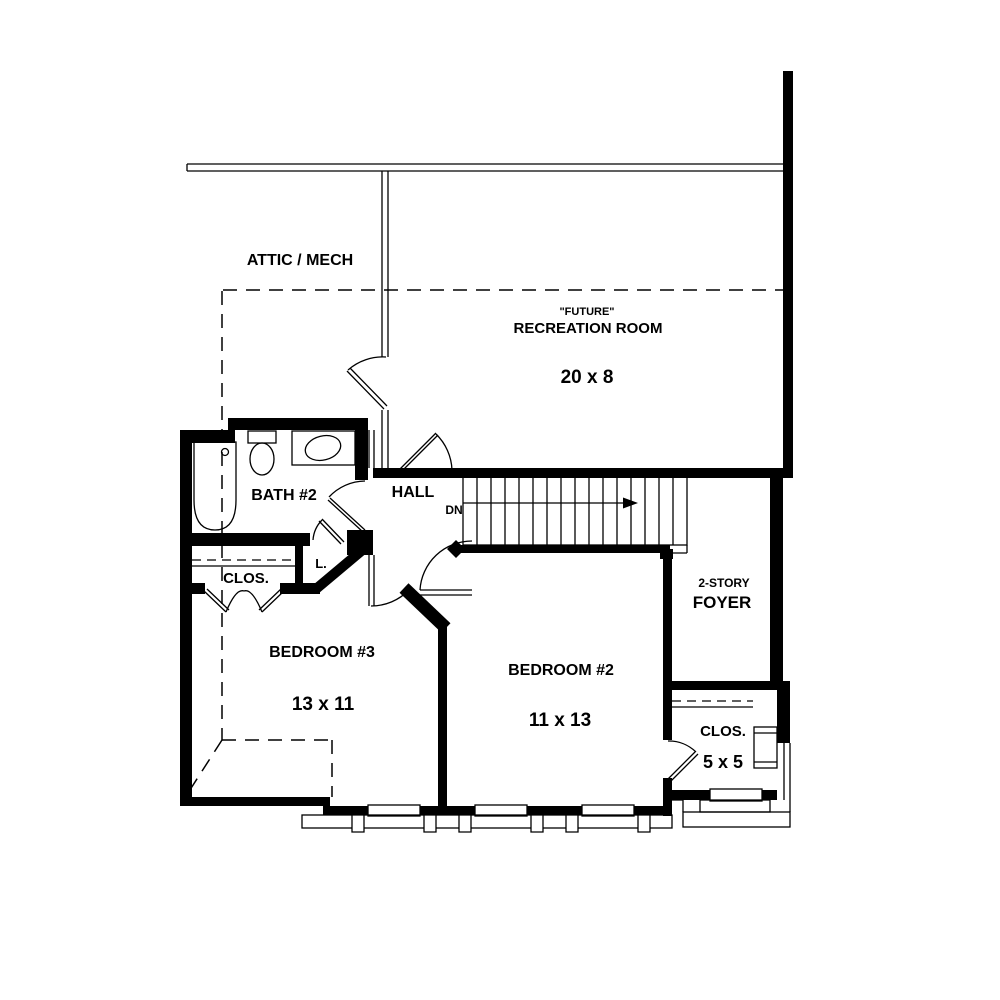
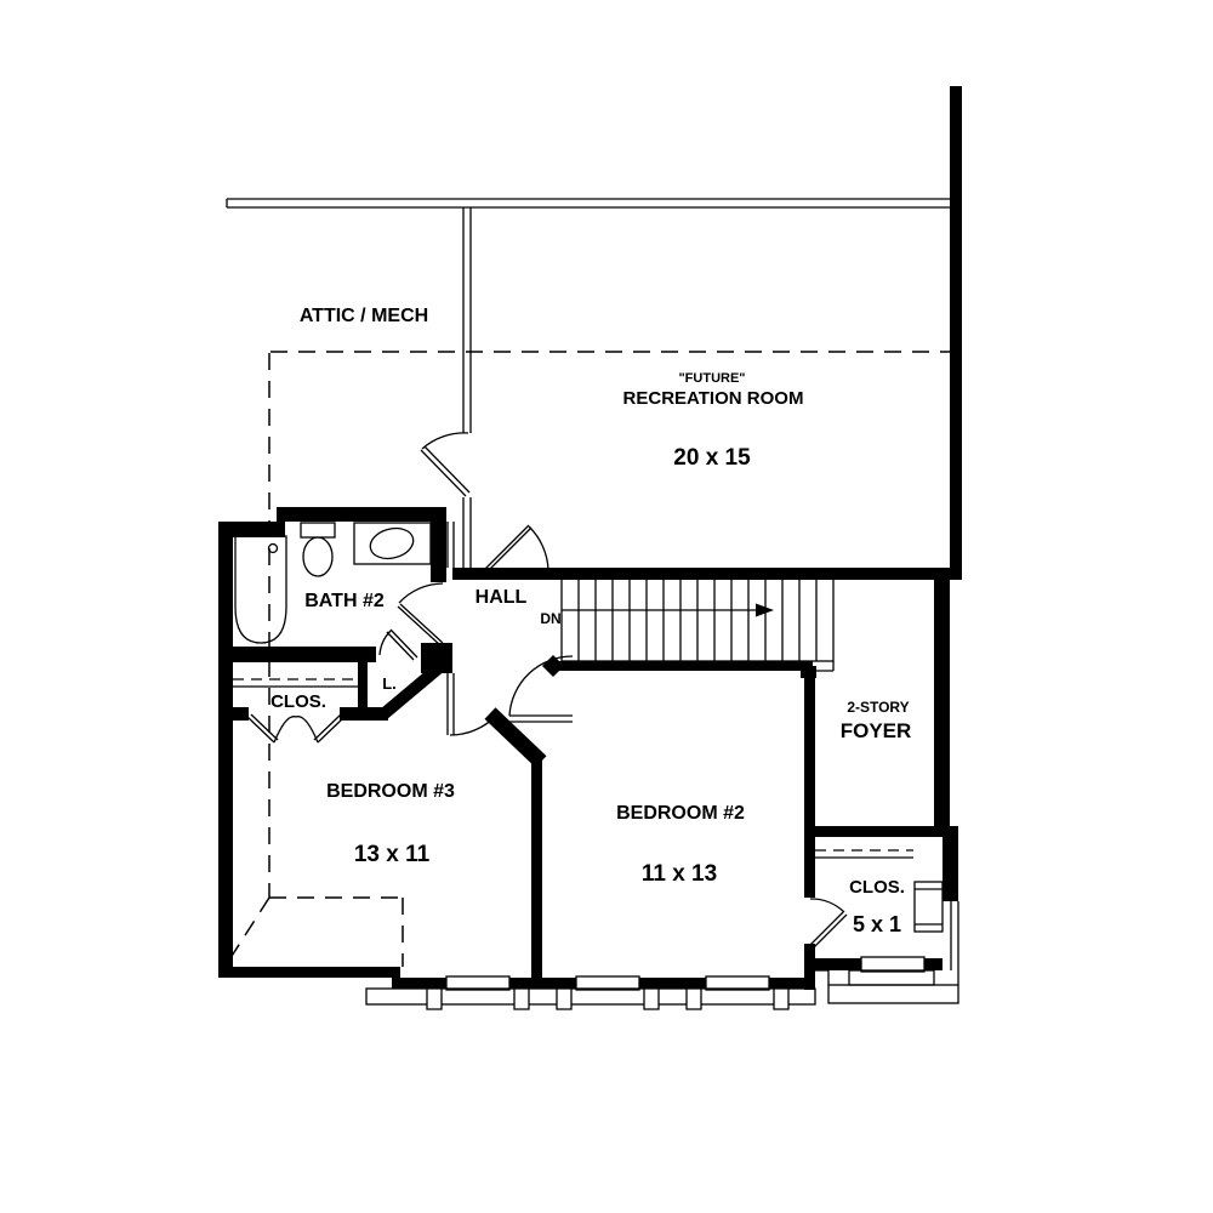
  ATTIC / MECH
  "FUTURE"
  RECREATION ROOM
- 20 x 8
+ 20 x 15
  BATH #2
  HALL
  DN
  L.
  CLOS.
  BEDROOM #3
  13 x 11
  BEDROOM #2
  11 x 13
  2-STORY
  FOYER
  CLOS.
- 5 x 5
+ 5 x 1
